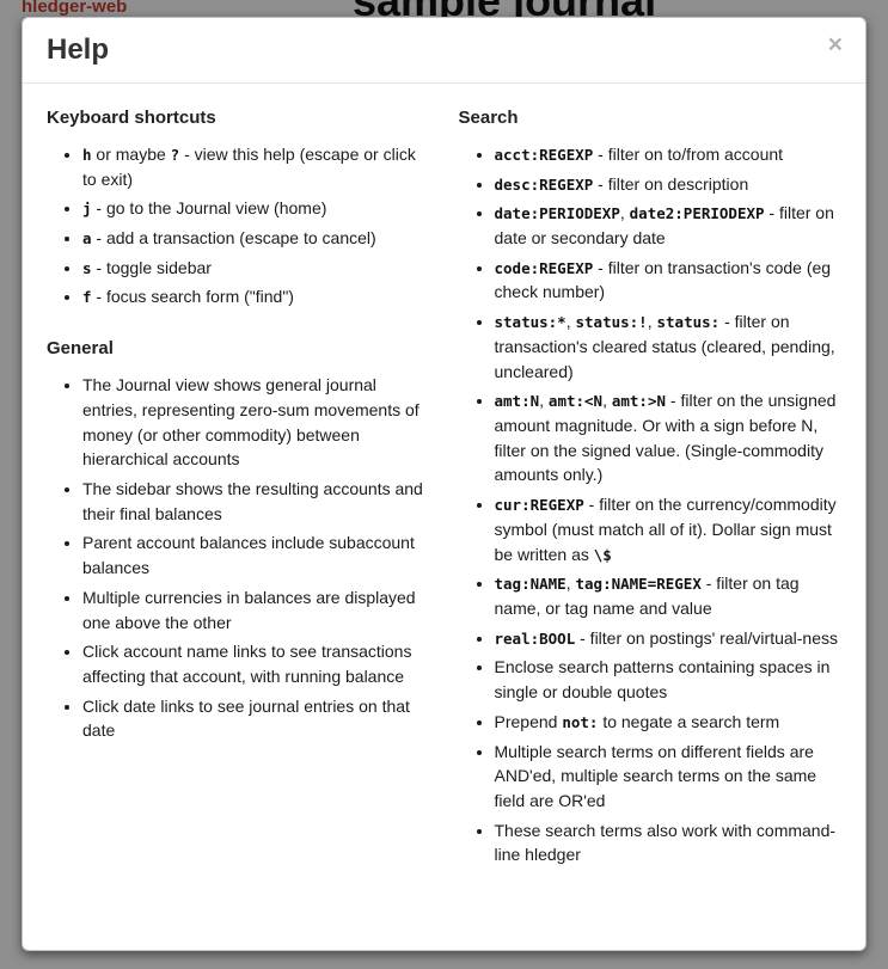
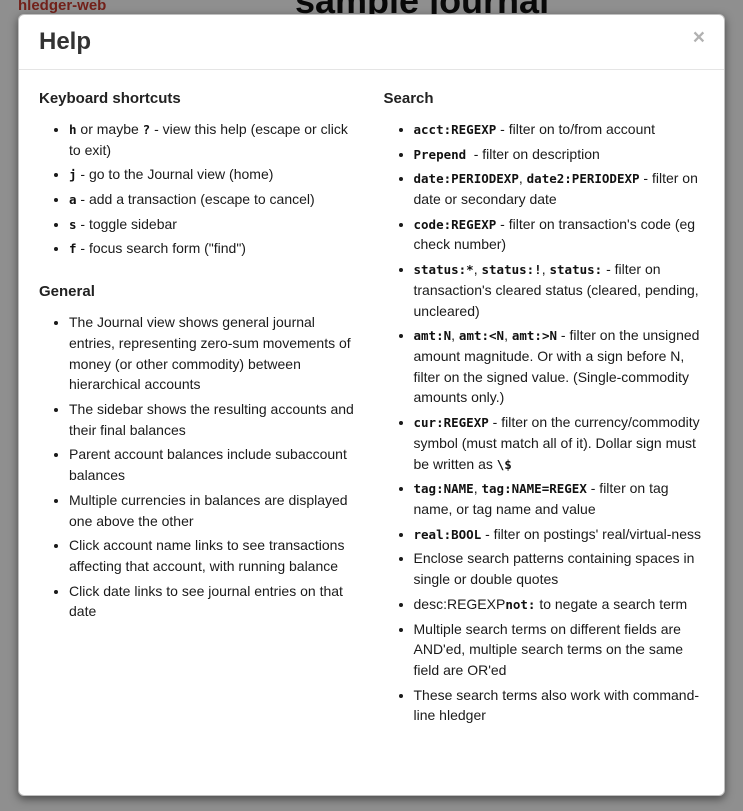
  hledger-web
  sample journal
  Help
  ×
  Keyboard shortcuts
  h or maybe ? - view this help (escape or click to exit)
  j - go to the Journal view (home)
  a - add a transaction (escape to cancel)
  s - toggle sidebar
  f - focus search form ("find")
  General
  The Journal view shows general journal entries, representing zero-sum movements of money (or other commodity) between hierarchical accounts
  The sidebar shows the resulting accounts and their final balances
  Parent account balances include subaccount balances
  Multiple currencies in balances are displayed one above the other
  Click account name links to see transactions affecting that account, with running balance
  Click date links to see journal entries on that date
  Search
  acct:REGEXP - filter on to/from account
- desc:REGEXP - filter on description
+ Prepend - filter on description
  date:PERIODEXP, date2:PERIODEXP - filter on date or secondary date
  code:REGEXP - filter on transaction's code (eg check number)
  status:*, status:!, status: - filter on transaction's cleared status (cleared, pending, uncleared)
  amt:N, amt:<N, amt:>N - filter on the unsigned amount magnitude. Or with a sign before N, filter on the signed value. (Single-commodity amounts only.)
  cur:REGEXP - filter on the currency/commodity symbol (must match all of it). Dollar sign must be written as \$
  tag:NAME, tag:NAME=REGEX - filter on tag name, or tag name and value
  real:BOOL - filter on postings' real/virtual-ness
  Enclose search patterns containing spaces in single or double quotes
- Prepend not: to negate a search term
+ desc:REGEXPnot: to negate a search term
  Multiple search terms on different fields are AND'ed, multiple search terms on the same field are OR'ed
  These search terms also work with command-line hledger
